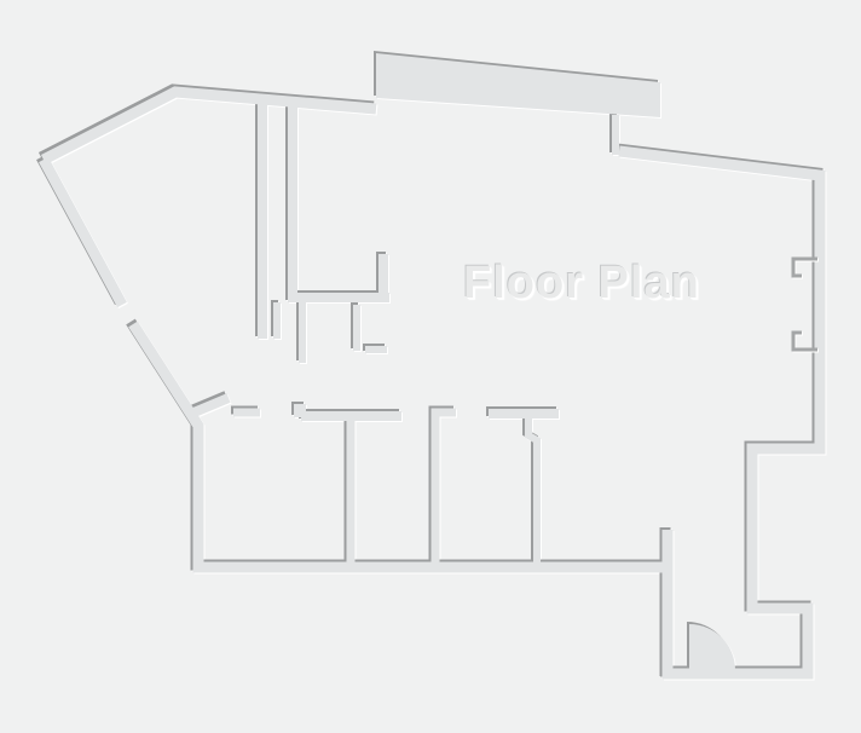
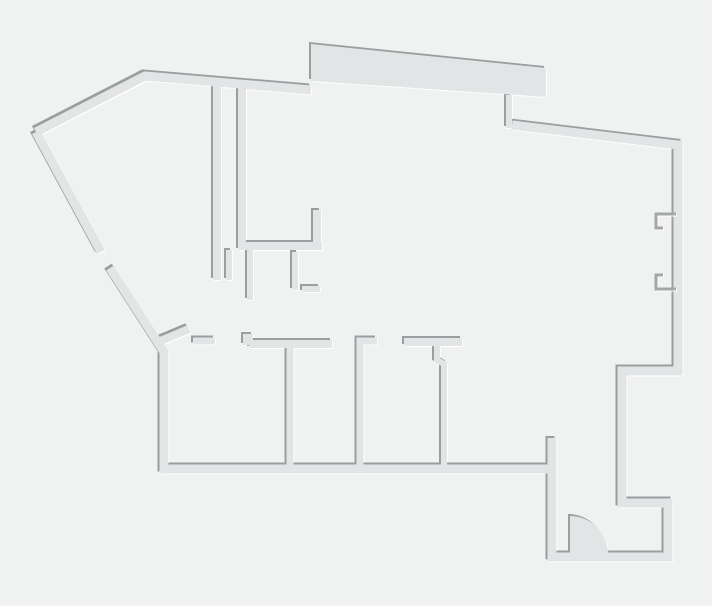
- Floor Plan
